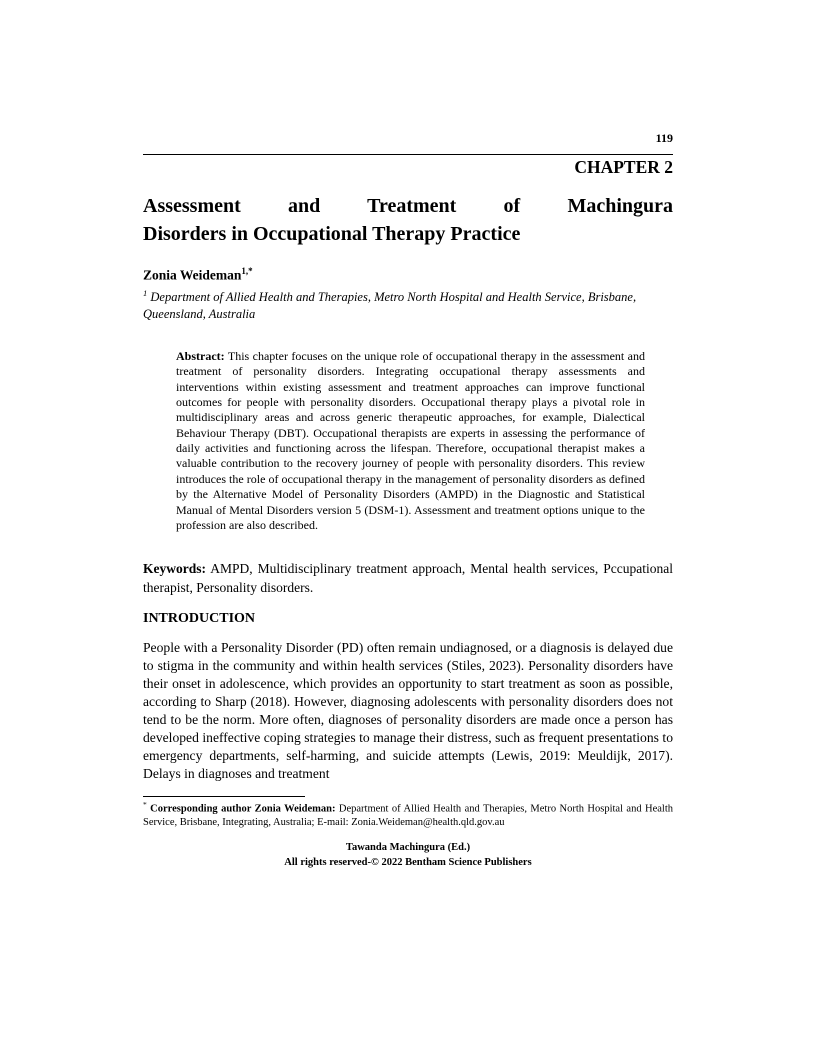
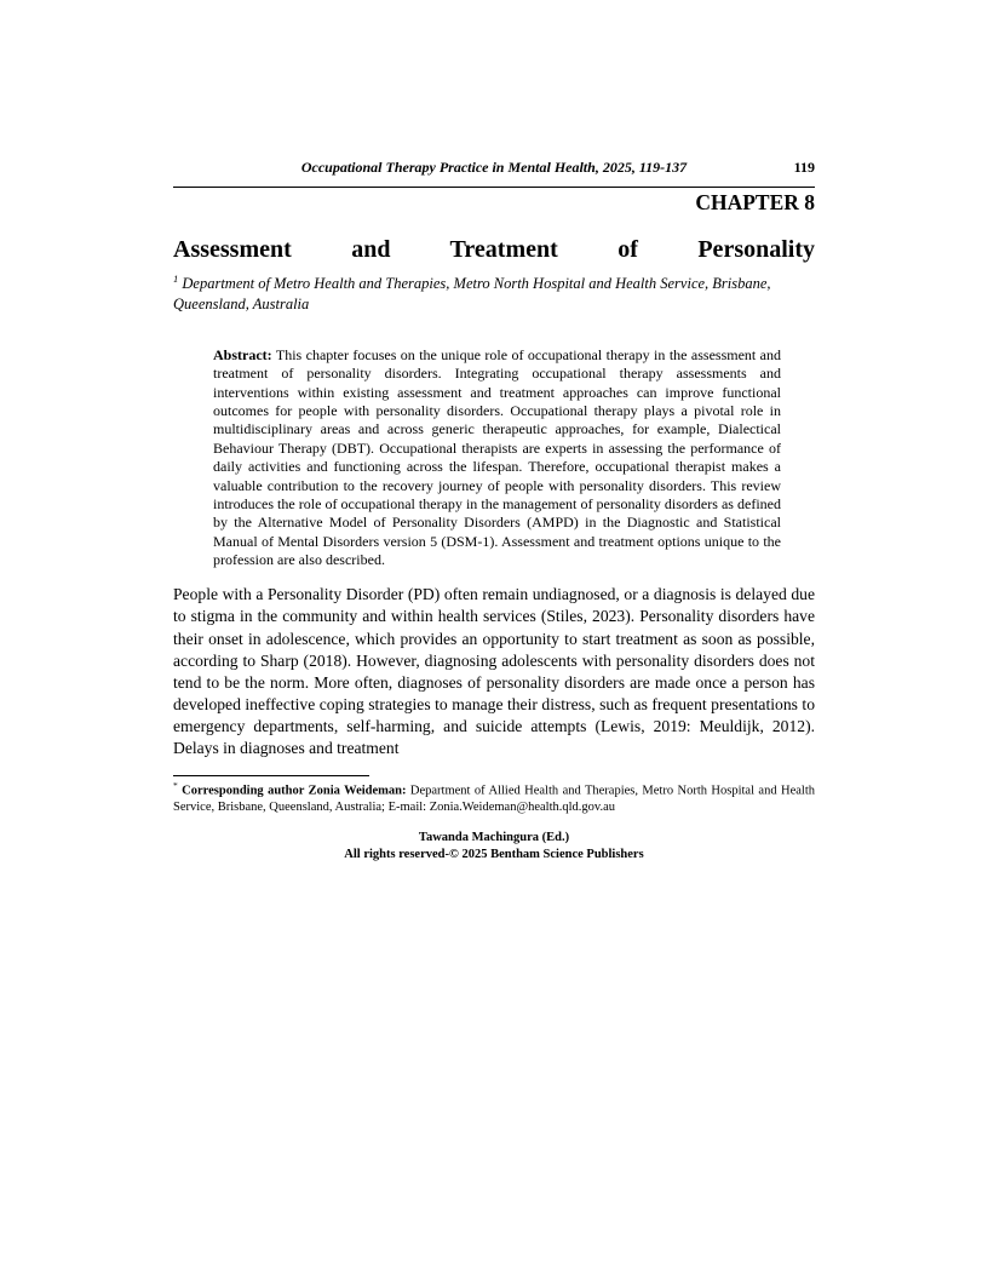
+ Occupational Therapy Practice in Mental Health, 2025, 119-137
  119
- CHAPTER 2
+ CHAPTER 8
- Assessment and Treatment of Machingura
+ Assessment and Treatment of Personality
- Disorders in Occupational Therapy Practice
- Zonia Weideman1,*
- 1 Department of Allied Health and Therapies, Metro North Hospital and Health Service, Brisbane, Queensland, Australia
+ 1 Department of Metro Health and Therapies, Metro North Hospital and Health Service, Brisbane, Queensland, Australia
  Abstract: This chapter focuses on the unique role of occupational therapy in the assessment and treatment of personality disorders. Integrating occupational therapy assessments and interventions within existing assessment and treatment approaches can improve functional outcomes for people with personality disorders. Occupational therapy plays a pivotal role in multidisciplinary areas and across generic therapeutic approaches, for example, Dialectical Behaviour Therapy (DBT). Occupational therapists are experts in assessing the performance of daily activities and functioning across the lifespan. Therefore, occupational therapist makes a valuable contribution to the recovery journey of people with personality disorders. This review introduces the role of occupational therapy in the management of personality disorders as defined by the Alternative Model of Personality Disorders (AMPD) in the Diagnostic and Statistical Manual of Mental Disorders version 5 (DSM-1). Assessment and treatment options unique to the profession are also described.
- Keywords: AMPD, Multidisciplinary treatment approach, Mental health services, Pccupational therapist, Personality disorders.
- INTRODUCTION
- People with a Personality Disorder (PD) often remain undiagnosed, or a diagnosis is delayed due to stigma in the community and within health services (Stiles, 2023). Personality disorders have their onset in adolescence, which provides an opportunity to start treatment as soon as possible, according to Sharp (2018). However, diagnosing adolescents with personality disorders does not tend to be the norm. More often, diagnoses of personality disorders are made once a person has developed ineffective coping strategies to manage their distress, such as frequent presentations to emergency departments, self-harming, and suicide attempts (Lewis, 2019: Meuldijk, 2017). Delays in diagnoses and treatment
+ People with a Personality Disorder (PD) often remain undiagnosed, or a diagnosis is delayed due to stigma in the community and within health services (Stiles, 2023). Personality disorders have their onset in adolescence, which provides an opportunity to start treatment as soon as possible, according to Sharp (2018). However, diagnosing adolescents with personality disorders does not tend to be the norm. More often, diagnoses of personality disorders are made once a person has developed ineffective coping strategies to manage their distress, such as frequent presentations to emergency departments, self-harming, and suicide attempts (Lewis, 2019: Meuldijk, 2012). Delays in diagnoses and treatment
- * Corresponding author Zonia Weideman: Department of Allied Health and Therapies, Metro North Hospital and Health Service, Brisbane, Integrating, Australia; E-mail: Zonia.Weideman@health.qld.gov.au
+ * Corresponding author Zonia Weideman: Department of Allied Health and Therapies, Metro North Hospital and Health Service, Brisbane, Queensland, Australia; E-mail: Zonia.Weideman@health.qld.gov.au
  Tawanda Machingura (Ed.)
- All rights reserved-© 2022 Bentham Science Publishers
+ All rights reserved-© 2025 Bentham Science Publishers
